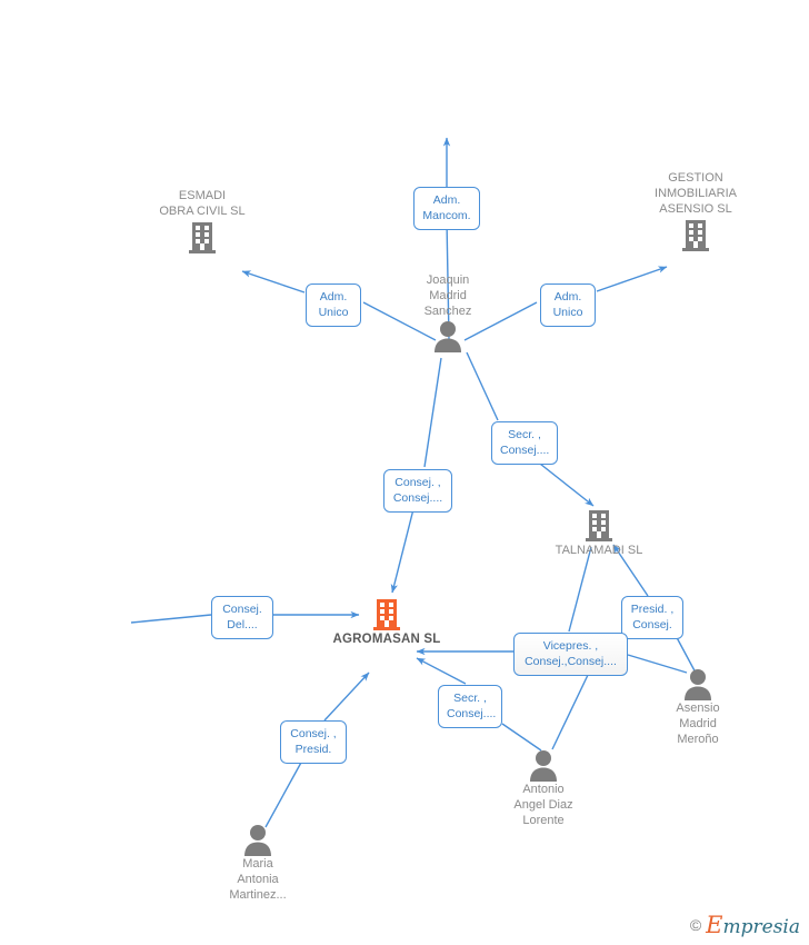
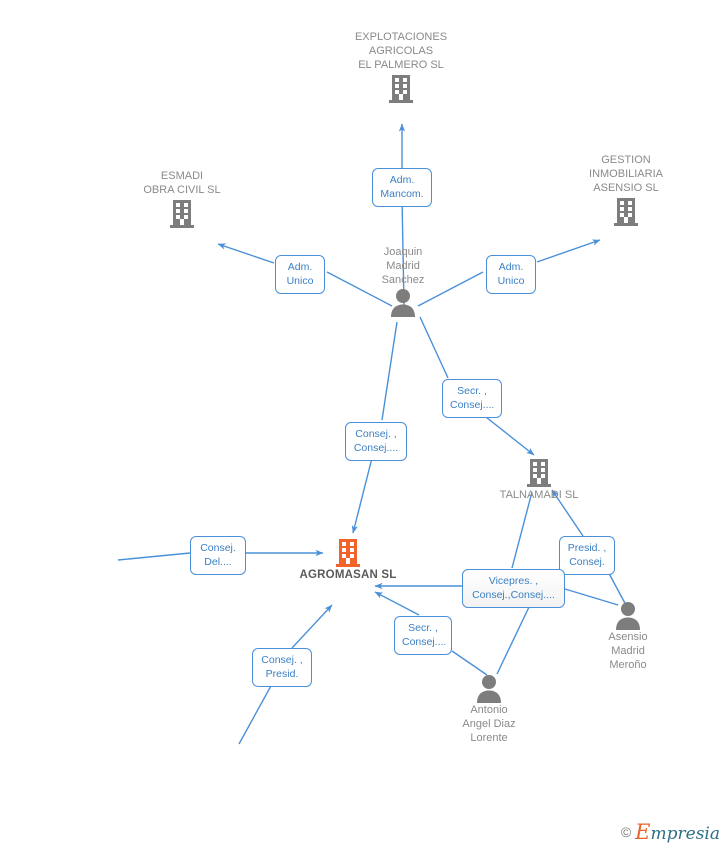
+ EXPLOTACIONES
+ AGRICOLAS
+ EL PALMERO SL
  ESMADI
  OBRA CIVIL SL
  GESTION
  INMOBILIARIA
  ASENSIO SL
  TALNAMADI SL
  AGROMASAN SL
  Joaquin
  Madrid
  Sanchez
  Asensio
  Madrid
  Meroño
  Antonio
  Angel Diaz
  Lorente
- Maria
- Antonia
- Martinez...
  Adm.
  Mancom.
  Adm.
  Unico
  Adm.
  Unico
  Secr. ,
  Consej....
  Consej. ,
  Consej....
  Consej.
  Del....
  Presid. ,
  Consej.
  Vicepres. ,
  Consej.,Consej....
  Secr. ,
  Consej....
  Consej. ,
  Presid.
  ©
  Empresia
